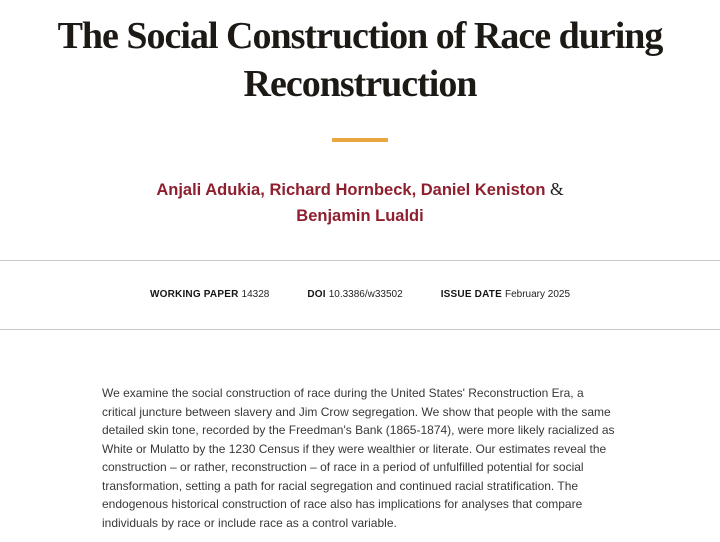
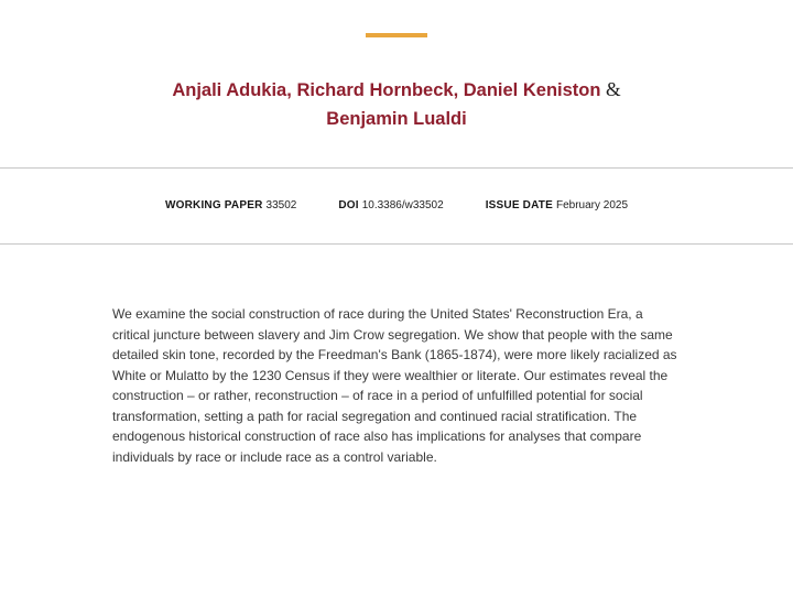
- The Social Construction of Race during
- Reconstruction
  Anjali Adukia, Richard Hornbeck, Daniel Keniston &
  Benjamin Lualdi
- WORKING PAPER 14328
+ WORKING PAPER 33502
  DOI 10.3386/w33502
  ISSUE DATE February 2025
  We examine the social construction of race during the United States' Reconstruction Era, a critical juncture between slavery and Jim Crow segregation. We show that people with the same detailed skin tone, recorded by the Freedman's Bank (1865-1874), were more likely racialized as White or Mulatto by the 1230 Census if they were wealthier or literate. Our estimates reveal the construction – or rather, reconstruction – of race in a period of unfulfilled potential for social transformation, setting a path for racial segregation and continued racial stratification. The endogenous historical construction of race also has implications for analyses that compare individuals by race or include race as a control variable.
